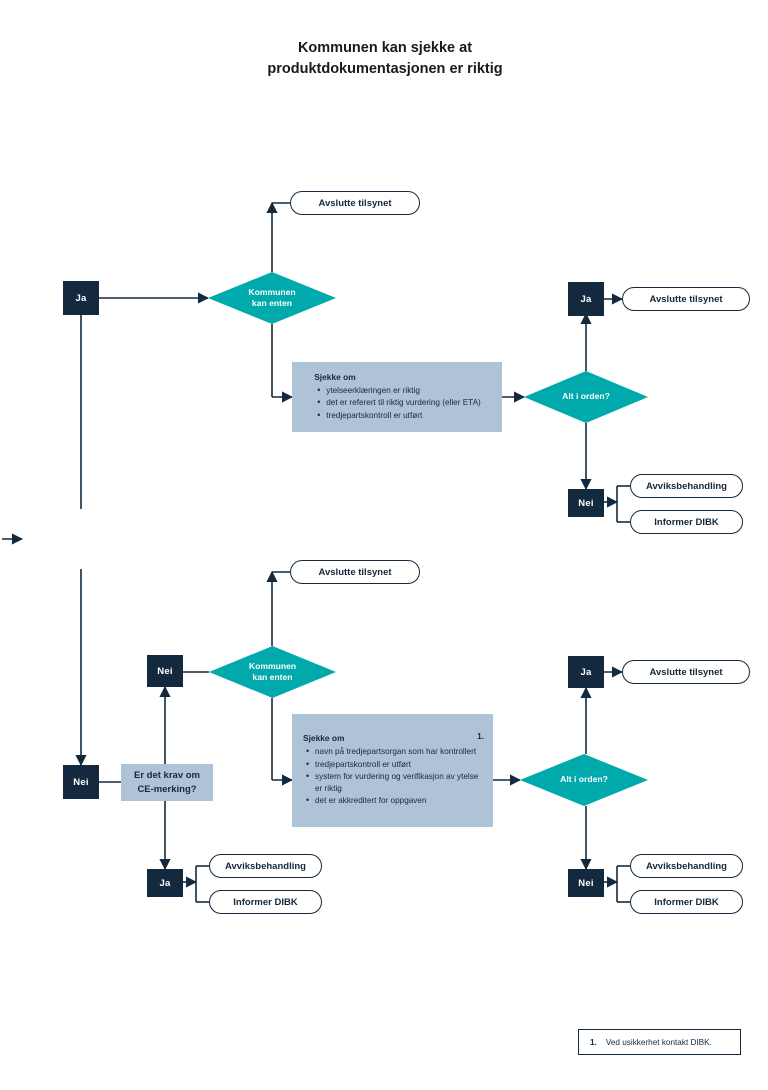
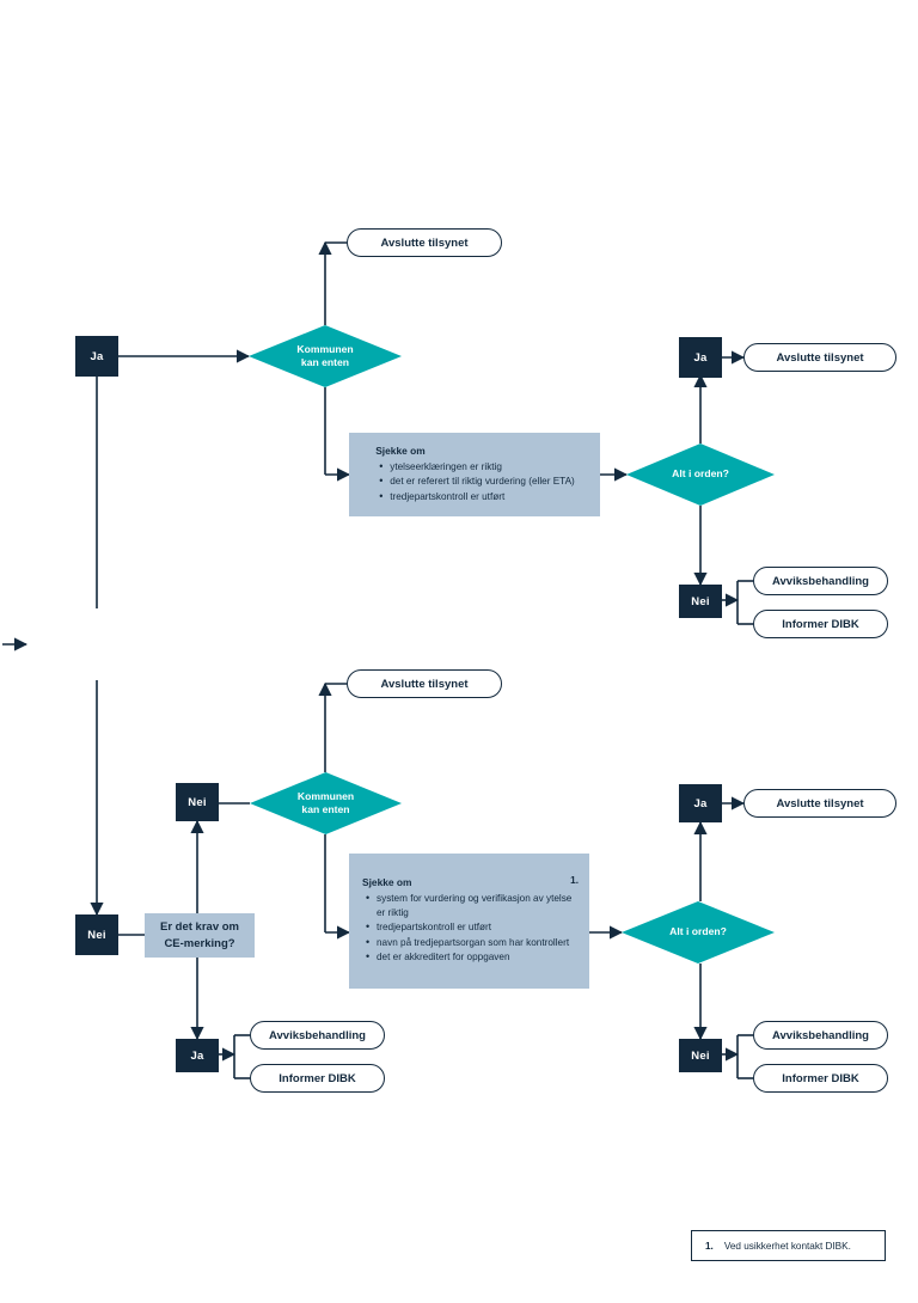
- Kommunen kan sjekke at
- produktdokumentasjonen er riktig
  Ja
  Kommunen
  kan enten
  Avslutte tilsynet
  Sjekke om
  ytelseerklæringen er riktig
  det er referert til riktig vurdering (eller ETA)
  tredjepartskontroll er utført
  Alt i orden?
  Ja
  Avslutte tilsynet
  Nei
  Avviksbehandling
  Informer DIBK
  Nei
  Er det krav om
  CE-merking?
  Nei
  Ja
  Avviksbehandling
  Informer DIBK
  Kommunen
  kan enten
  Avslutte tilsynet
  1.
  Sjekke om
- navn på tredjepartsorgan som har kontrollert
+ system for vurdering og verifikasjon av ytelse er riktig
  tredjepartskontroll er utført
- system for vurdering og verifikasjon av ytelse er riktig
+ navn på tredjepartsorgan som har kontrollert
  det er akkreditert for oppgaven
  Alt i orden?
  Ja
  Avslutte tilsynet
  Nei
  Avviksbehandling
  Informer DIBK
  1.
  Ved usikkerhet kontakt DIBK.
